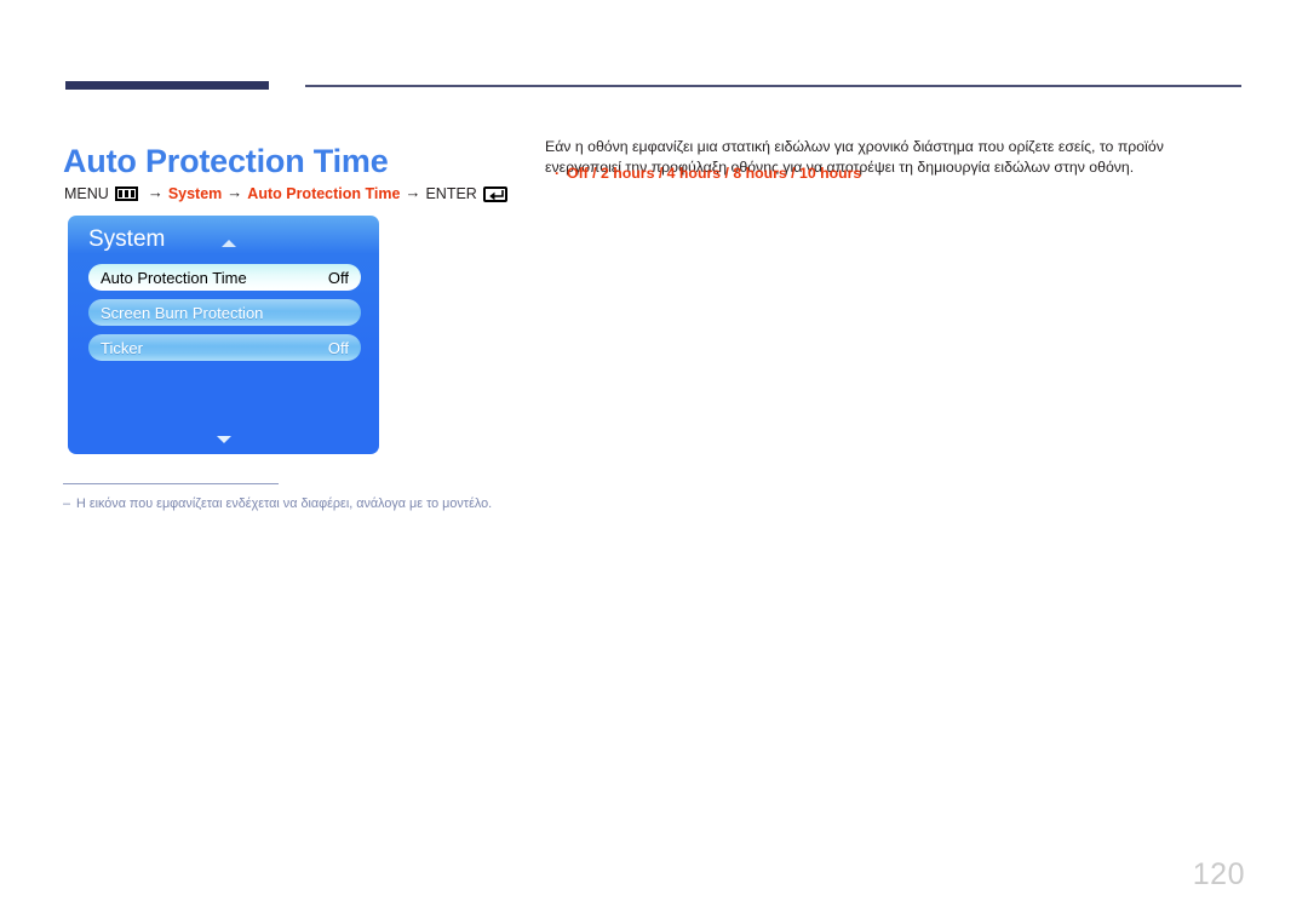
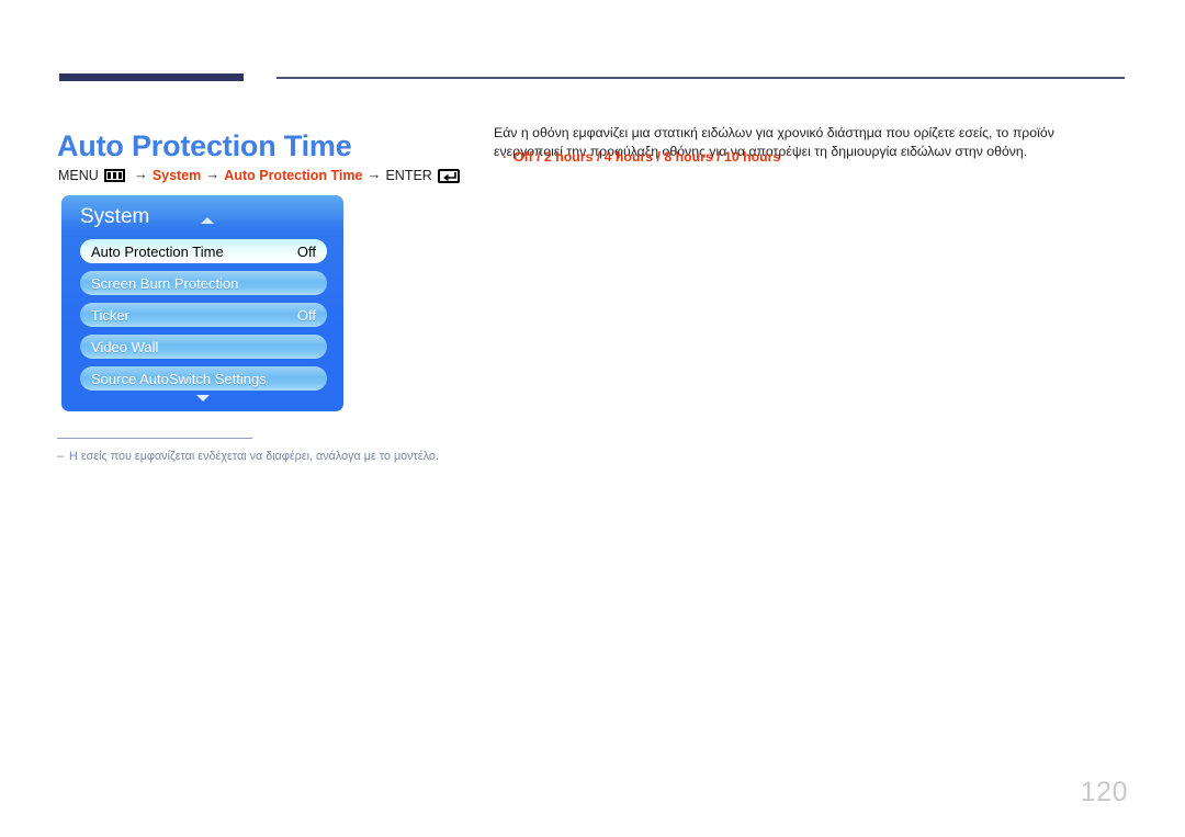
  Auto Protection Time
  MENU
  →
  System
  →
  Auto Protection Time
  →
  ENTER
  System
  Auto Protection Time
  Off
  Screen Burn Protection
  Ticker
  Off
+ Video Wall
+ Source AutoSwitch Settings
  Εάν η οθόνη εμφανίζει μια στατική ειδώλων για χρονικό διάστημα που ορίζετε εσείς, το προϊόν ενεργοποιεί την προφύλαξη οθόνης για να αποτρέψει τη δημιουργία ειδώλων στην οθόνη.
  · Off / 2 hours / 4 hours / 8 hours / 10 hours
- ‒ Η εικόνα που εμφανίζεται ενδέχεται να διαφέρει, ανάλογα με το μοντέλο.
+ ‒ Η εσείς που εμφανίζεται ενδέχεται να διαφέρει, ανάλογα με το μοντέλο.
  120
